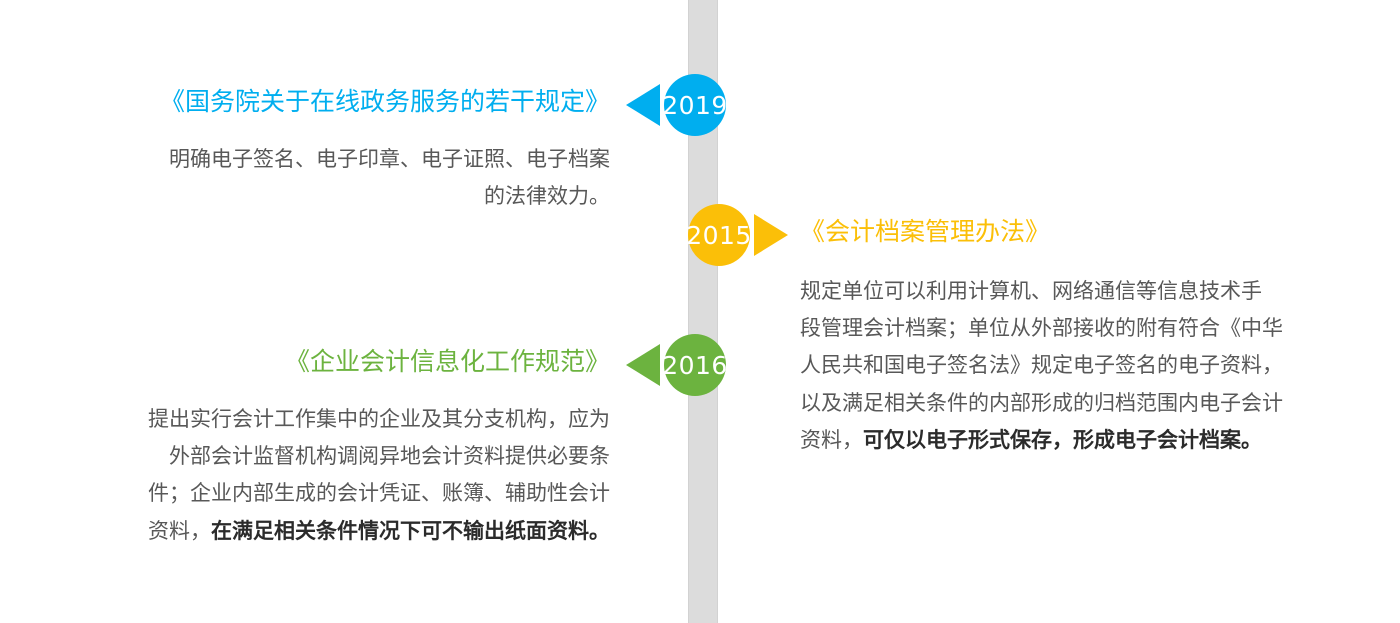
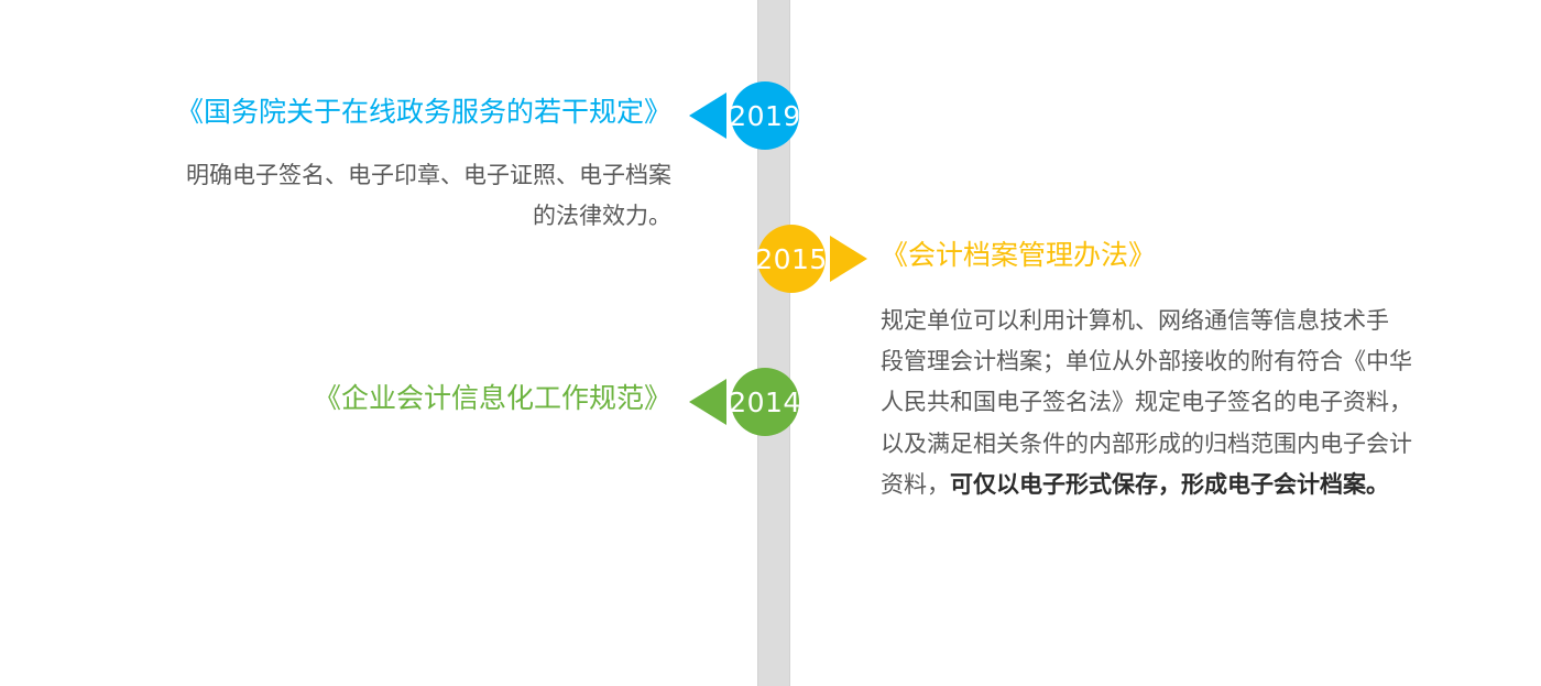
  2019
  《国务院关于在线政务服务的若干规定》
  明确电子签名、电子印章、电子证照、电子档案
  的法律效力。
  2015
  《会计档案管理办法》
  规定单位可以利用计算机、网络通信等信息技术手
  段管理会计档案；单位从外部接收的附有符合《中华
  人民共和国电子签名法》规定电子签名的电子资料，
  以及满足相关条件的内部形成的归档范围内电子会计
  资料，可仅以电子形式保存，形成电子会计档案。
- 2016
+ 2014
  《企业会计信息化工作规范》
- 提出实行会计工作集中的企业及其分支机构，应为
- 外部会计监督机构调阅异地会计资料提供必要条
- 件；企业内部生成的会计凭证、账簿、辅助性会计
- 资料，在满足相关条件情况下可不输出纸面资料。
